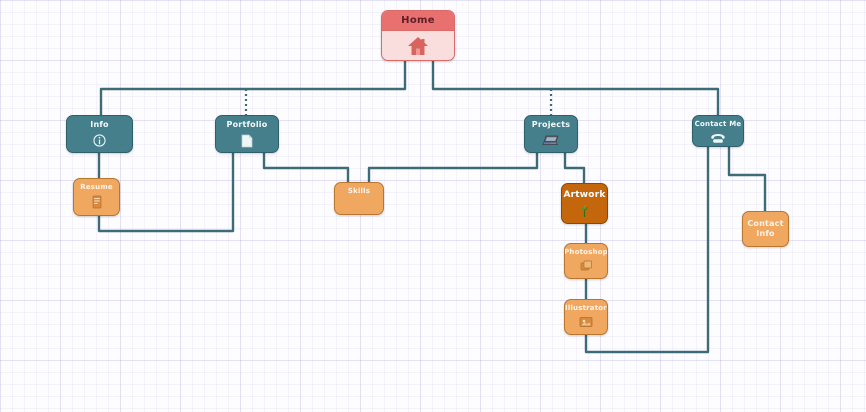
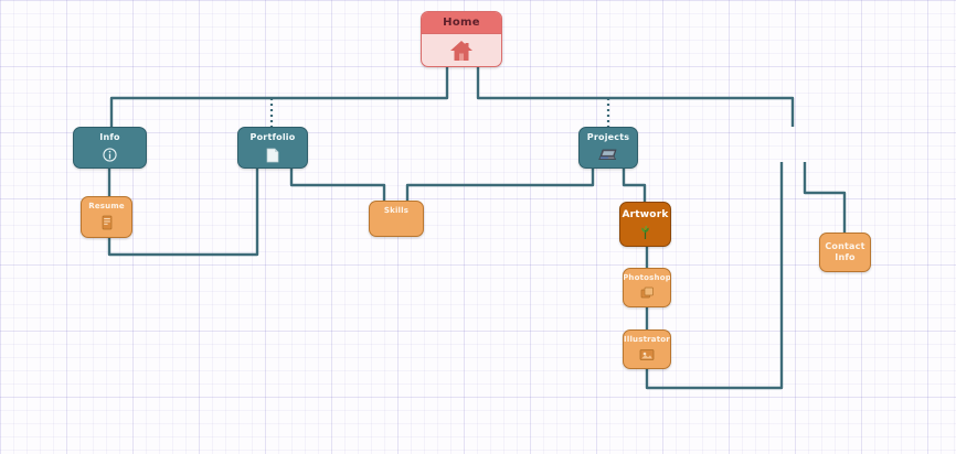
  Home
  Info
  Portfolio
  Projects
- Contact Me
  Resume
  Skills
  Artwork
  Photoshop
  Illustrator
  Contact
  Info
